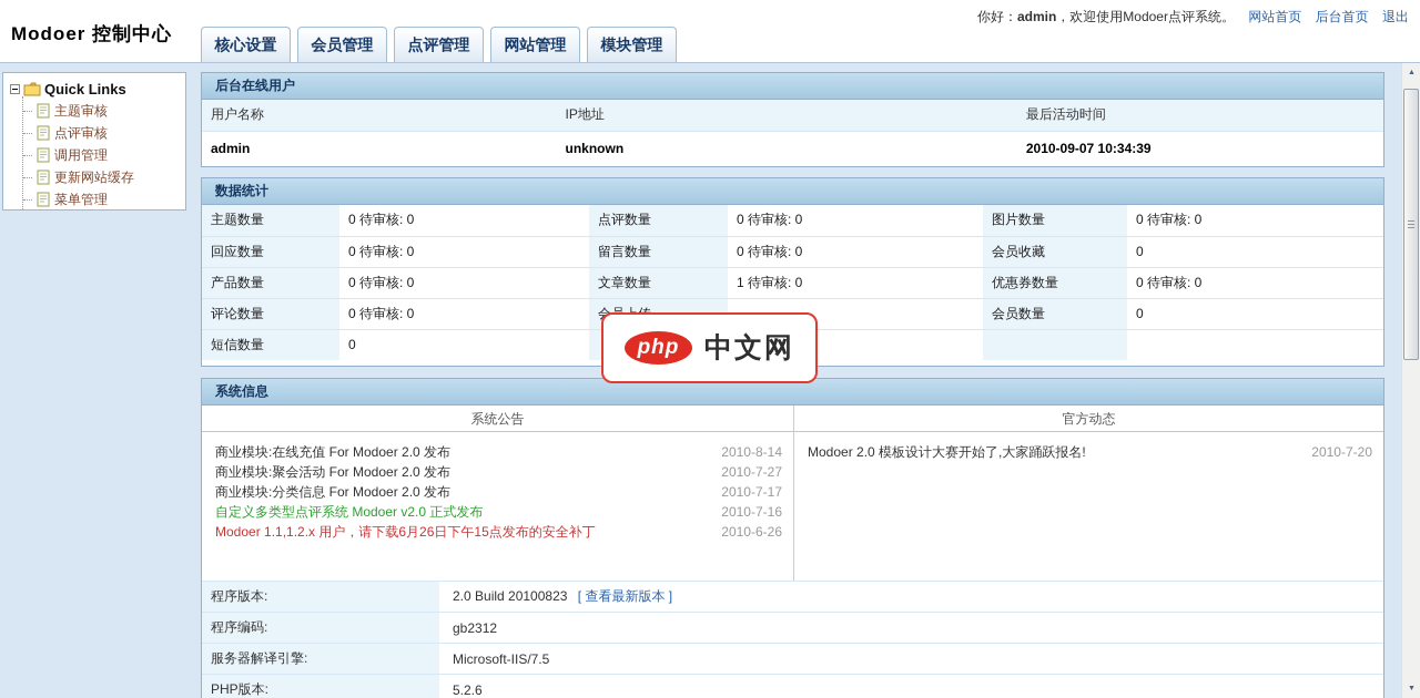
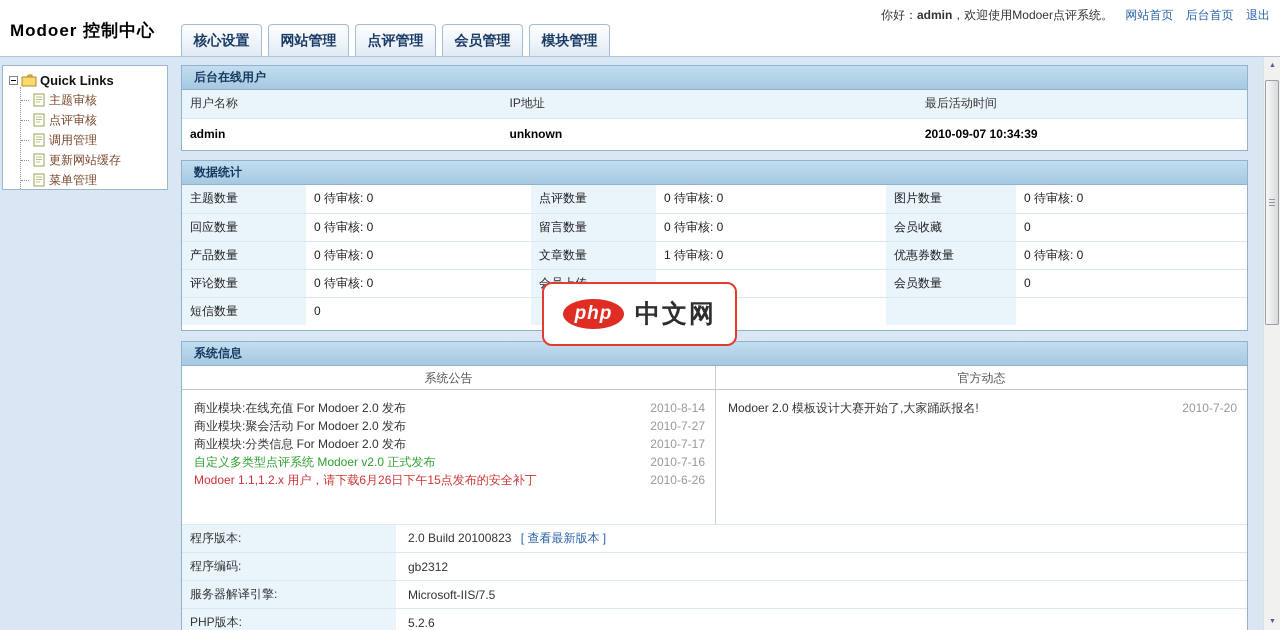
  Modoer 控制中心
  你好：admin，欢迎使用Modoer点评系统。 网站首页 后台首页 退出
  核心设置
- 会员管理
+ 网站管理
  点评管理
- 网站管理
+ 会员管理
  模块管理
  Quick Links
  主题审核
  点评审核
  调用管理
  更新网站缓存
  菜单管理
  后台在线用户
  用户名称	IP地址	最后活动时间
  admin	unknown	2010-09-07 10:34:39
  数据统计
  主题数量	0 待审核: 0	点评数量	0 待审核: 0	图片数量	0 待审核: 0
  回应数量	0 待审核: 0	留言数量	0 待审核: 0	会员收藏	0
  产品数量	0 待审核: 0	文章数量	1 待审核: 0	优惠券数量	0 待审核: 0
  评论数量	0 待审核: 0	会		会员数量	0
  短信数量	0
  系统信息
  系统公告
  商业模块:在线充值 For Modoer 2.0 发布
  2010-8-14
  商业模块:聚会活动 For Modoer 2.0 发布
  2010-7-27
  商业模块:分类信息 For Modoer 2.0 发布
  2010-7-17
  自定义多类型点评系统 Modoer v2.0 正式发布
  2010-7-16
  Modoer 1.1,1.2.x 用户，请下载6月26日下午15点发布的安全补丁
  2010-6-26
  官方动态
  Modoer 2.0 模板设计大赛开始了,大家踊跃报名!
  2010-7-20
  程序版本:	2.0 Build 20100823 [ 查看最新版本 ]
  程序编码:	gb2312
  服务器解译引擎:	Microsoft-IIS/7.5
  PHP版本:	5.2.6
  php
  中文网
